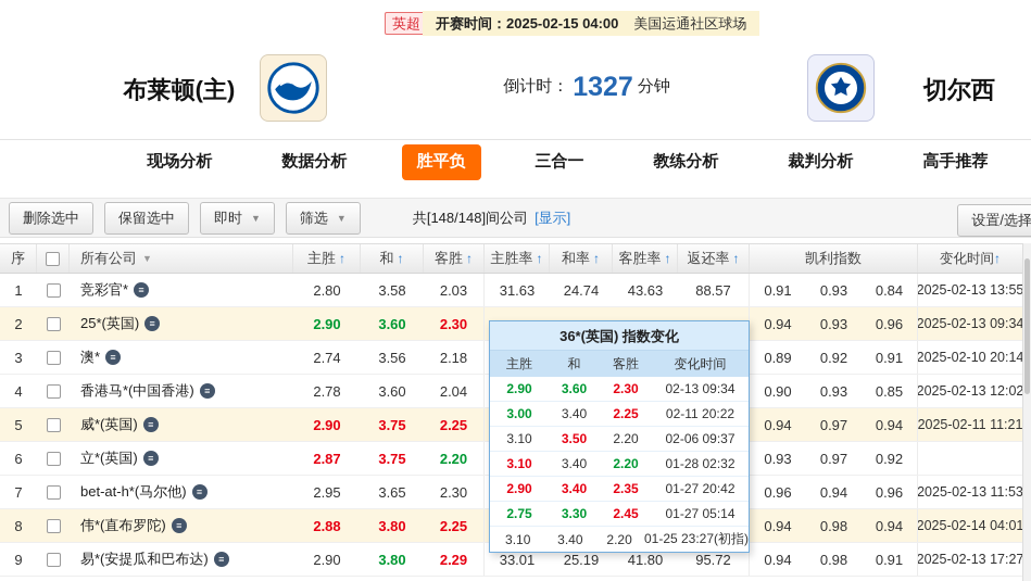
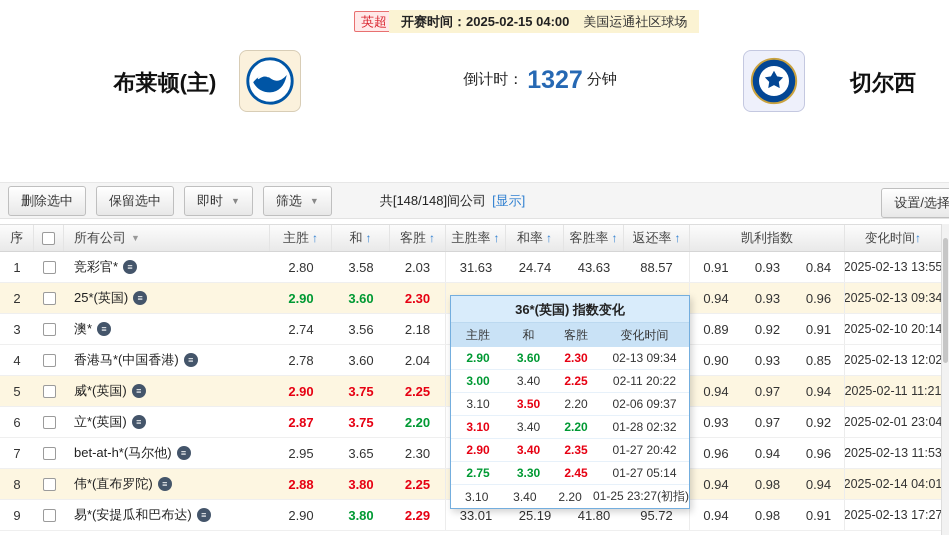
  英超
  开赛时间：2025-02-15 04:00 美国运通社区球场
  布莱顿(主)
  倒计时：
  1327
  分钟
  切尔西
- 现场分析
- 数据分析
- 胜平负
- 三合一
- 教练分析
- 裁判分析
- 高手推荐
  删除选中
  保留选中
  即时
  ▼
  筛选
  ▼
  共[148/148]间公司 [显示]
  设置/选择
  序
  所有公司
  ▼
  主胜
  ↑
  和
  ↑
  客胜
  ↑
  主胜率
  ↑
  和率
  ↑
  客胜率
  ↑
  返还率
  ↑
  凯利指数
  变化时间
  ↑
  1
  竞彩官*
  ≡
  2.80
  3.58
  2.03
  31.63
  24.74
  43.63
  88.57
  0.91
  0.93
  0.84
  2025-02-13 13:55
  2
  25*(英国)
  ≡
  2.90
  3.60
  2.30
  0.94
  0.93
  0.96
  2025-02-13 09:34
  3
  澳*
  ≡
  2.74
  3.56
  2.18
  0.89
  0.92
  0.91
  2025-02-10 20:14
  4
  香港马*(中国香港)
  ≡
  2.78
  3.60
  2.04
  0.90
  0.93
  0.85
  2025-02-13 12:02
  5
  威*(英国)
  ≡
  2.90
  3.75
  2.25
  0.94
  0.97
  0.94
  2025-02-11 11:21
  6
  立*(英国)
  ≡
  2.87
  3.75
  2.20
  0.93
  0.97
  0.92
+ 2025-02-01 23:04
  7
  bet-at-h*(马尔他)
  ≡
  2.95
  3.65
  2.30
  0.96
  0.94
  0.96
  2025-02-13 11:53
  8
  伟*(直布罗陀)
  ≡
  2.88
  3.80
  2.25
  0.94
  0.98
  0.94
  2025-02-14 04:01
  9
  易*(安提瓜和巴布达)
  ≡
  2.90
  3.80
  2.29
  33.01
  25.19
  41.80
  95.72
  0.94
  0.98
  0.91
  2025-02-13 17:27
  36*(英国) 指数变化
  主胜
  和
  客胜
  变化时间
  2.90
  3.60
  2.30
  02-13 09:34
  3.00
  3.40
  2.25
  02-11 20:22
  3.10
  3.50
  2.20
  02-06 09:37
  3.10
  3.40
  2.20
  01-28 02:32
  2.90
  3.40
  2.35
  01-27 20:42
  2.75
  3.30
  2.45
  01-27 05:14
  3.10
  3.40
  2.20
  01-25 23:27(初指)
